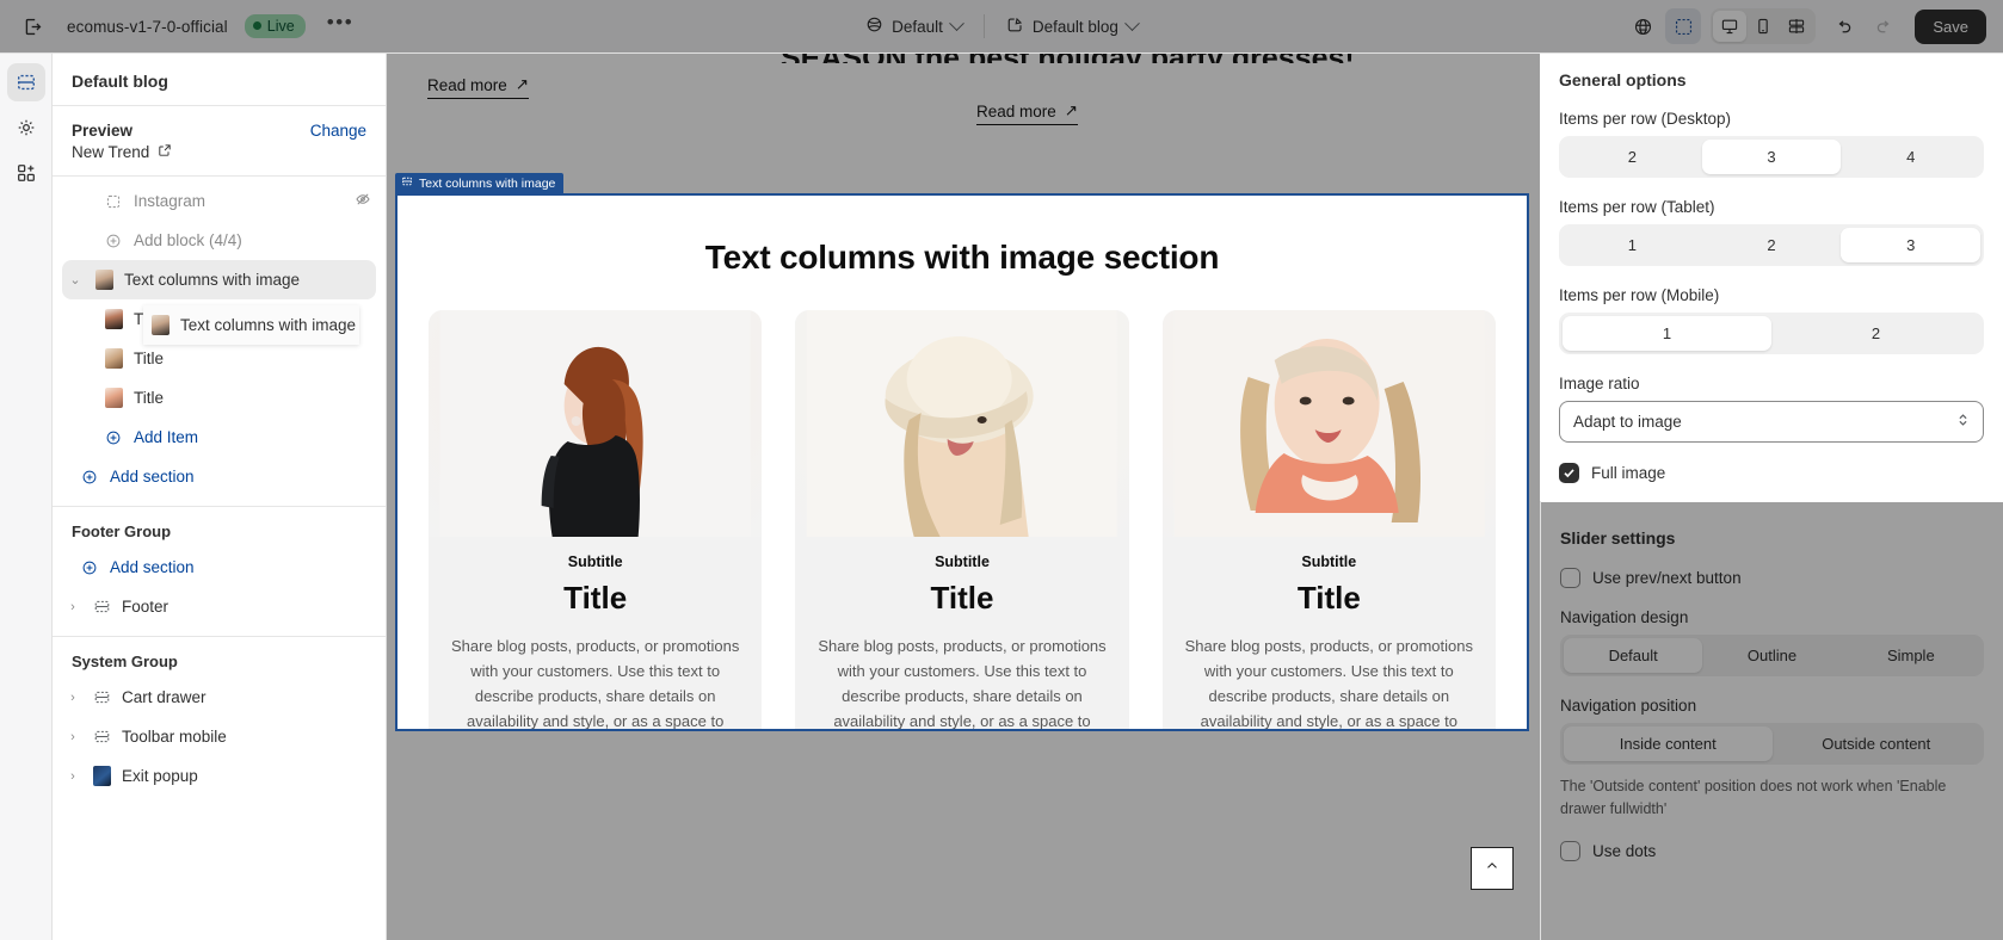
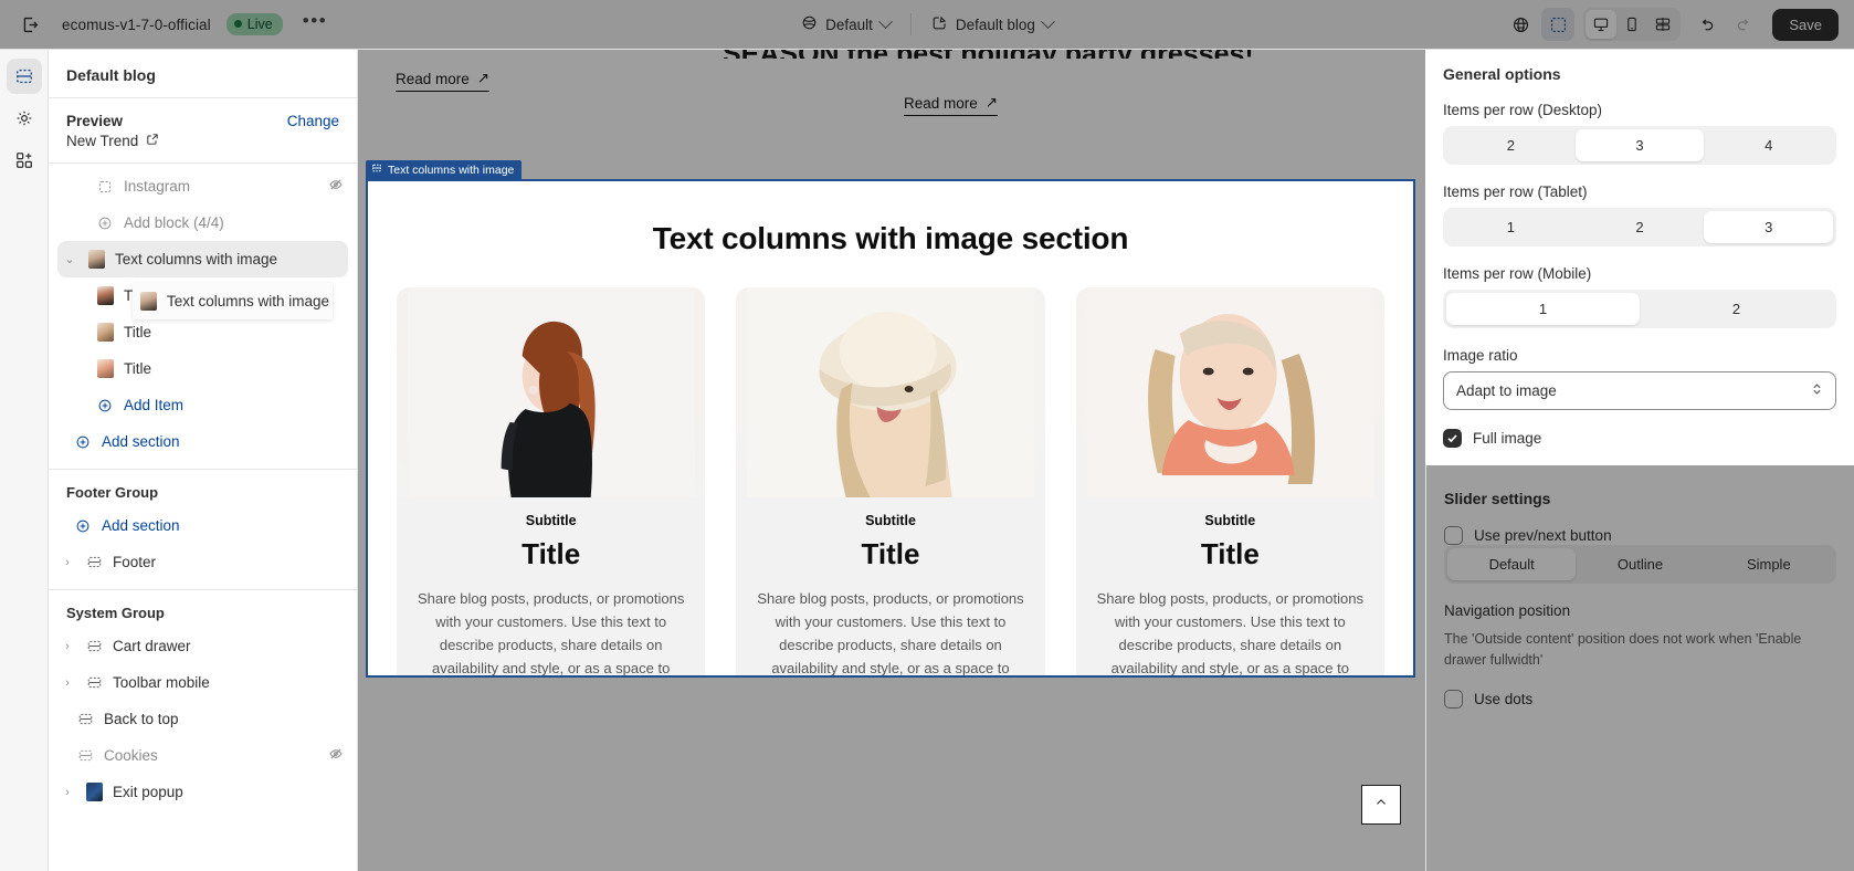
  ecomus-v1-7-0-official
  Live
  •••
  Default
  Default blog
  Save
  Default blog
  Preview
  Change
  New Trend
  Instagram
  Add block (4/4)
  ⌄
  Text columns with image
  Title
  Title
  Add Item
  Add section
  Footer Group
  Add section
  ›
  Footer
  System Group
  ›
  Cart drawer
  ›
  Toolbar mobile
+ Back to top
+ Cookies
  ›
  Exit popup
  Text columns with image
  SEASON the best holiday party dresses!
  Read more
  ↗
  Read more
  ↗
  Text columns with image
  Text columns with image section
  Subtitle
  Title
  Share blog posts, products, or promotions with your customers. Use this text to describe products, share details on availability and style, or as a space to
  Subtitle
  Title
  Share blog posts, products, or promotions with your customers. Use this text to describe products, share details on availability and style, or as a space to
  Subtitle
  Title
  Share blog posts, products, or promotions with your customers. Use this text to describe products, share details on availability and style, or as a space to
  Slider settings
  Use prev/next button
- Navigation design
  Default
  Outline
  Simple
  Navigation position
- Inside content
- Outside content
  The 'Outside content' position does not work when 'Enable drawer fullwidth'
  Use dots
  General options
  Items per row (Desktop)
  2
  3
  4
  Items per row (Tablet)
  1
  2
  3
  Items per row (Mobile)
  1
  2
  Image ratio
  Adapt to image
  Full image
